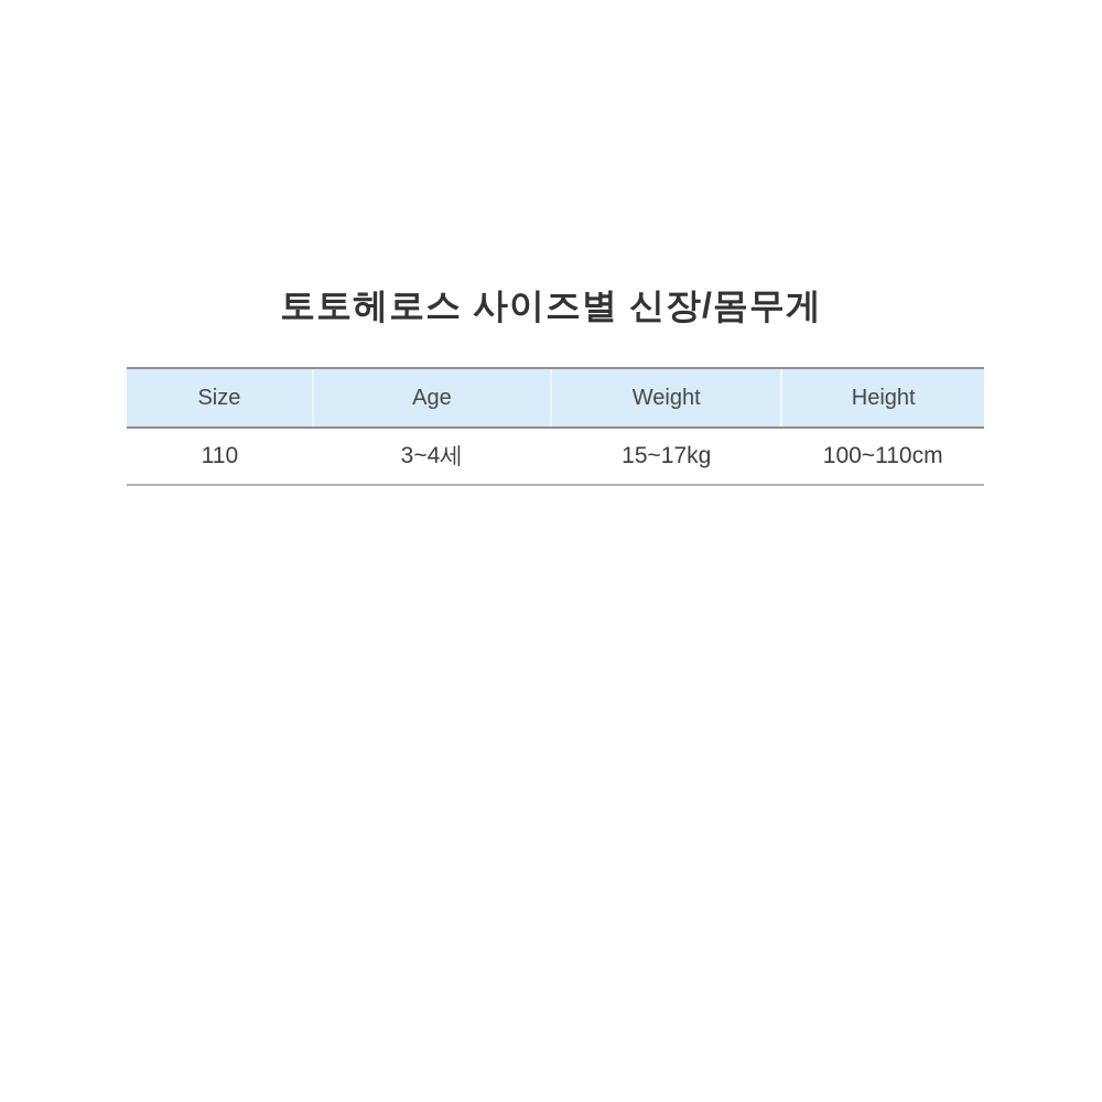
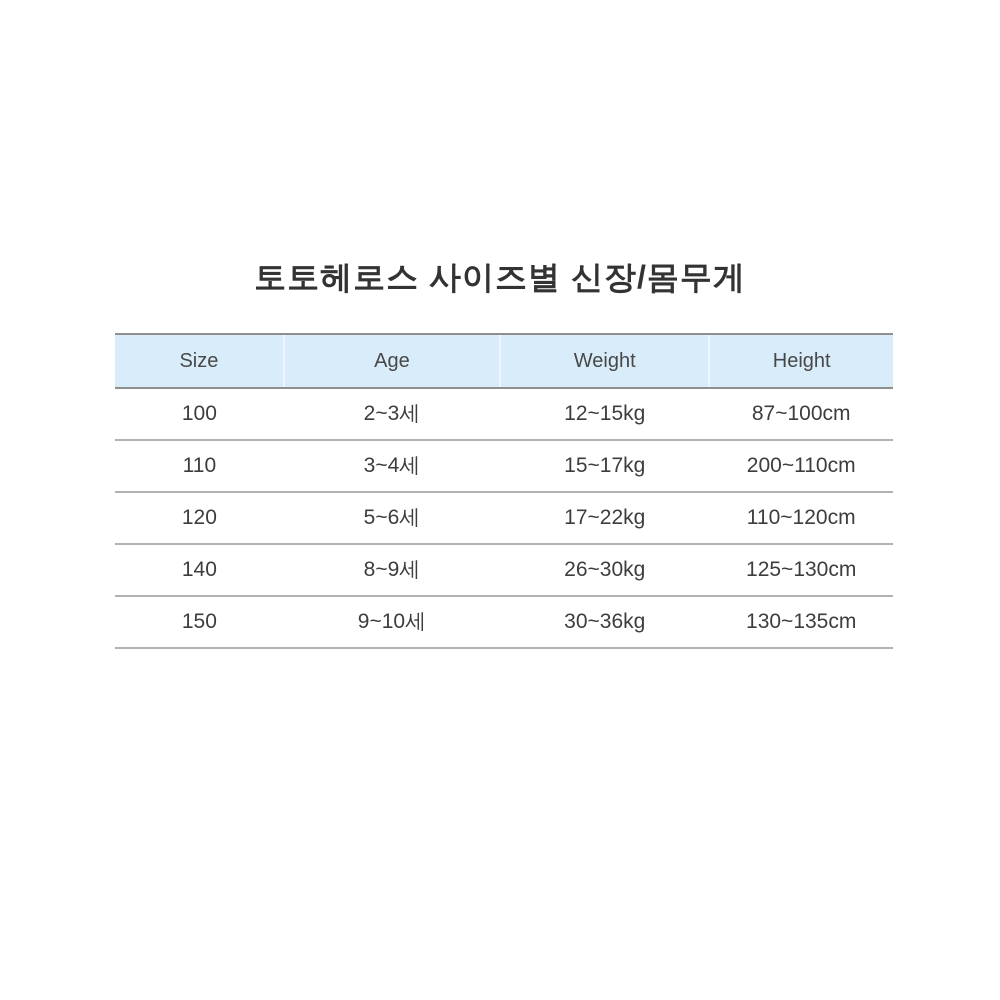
  토토헤로스 사이즈별 신장/몸무게
  Size	Age	Weight	Height
+ 100	2~3세	12~15kg	87~100cm
- 110	3~4세	15~17kg	100~110cm
+ 110	3~4세	15~17kg	200~110cm
+ 120	5~6세	17~22kg	110~120cm
+ 140	8~9세	26~30kg	125~130cm
+ 150	9~10세	30~36kg	130~135cm
